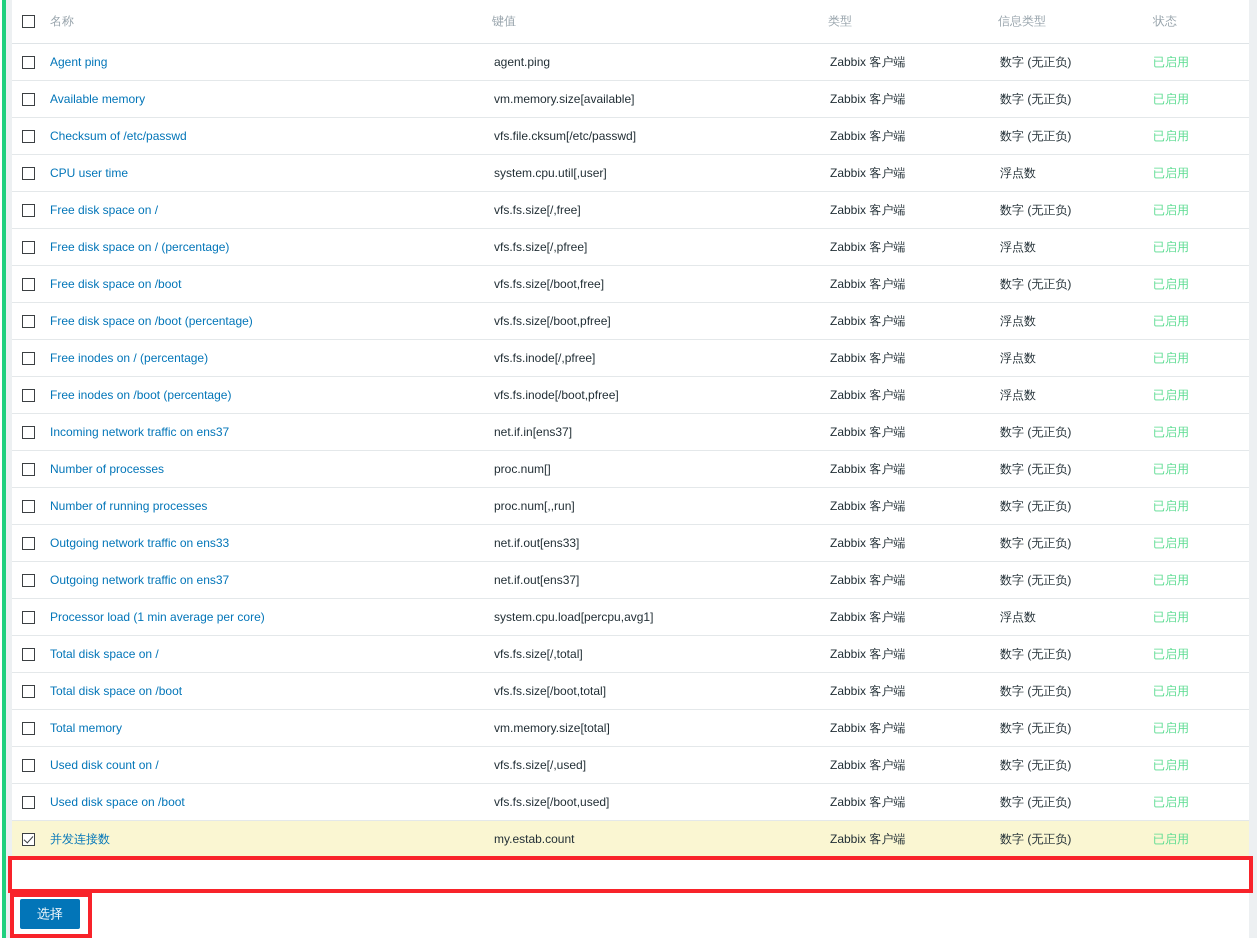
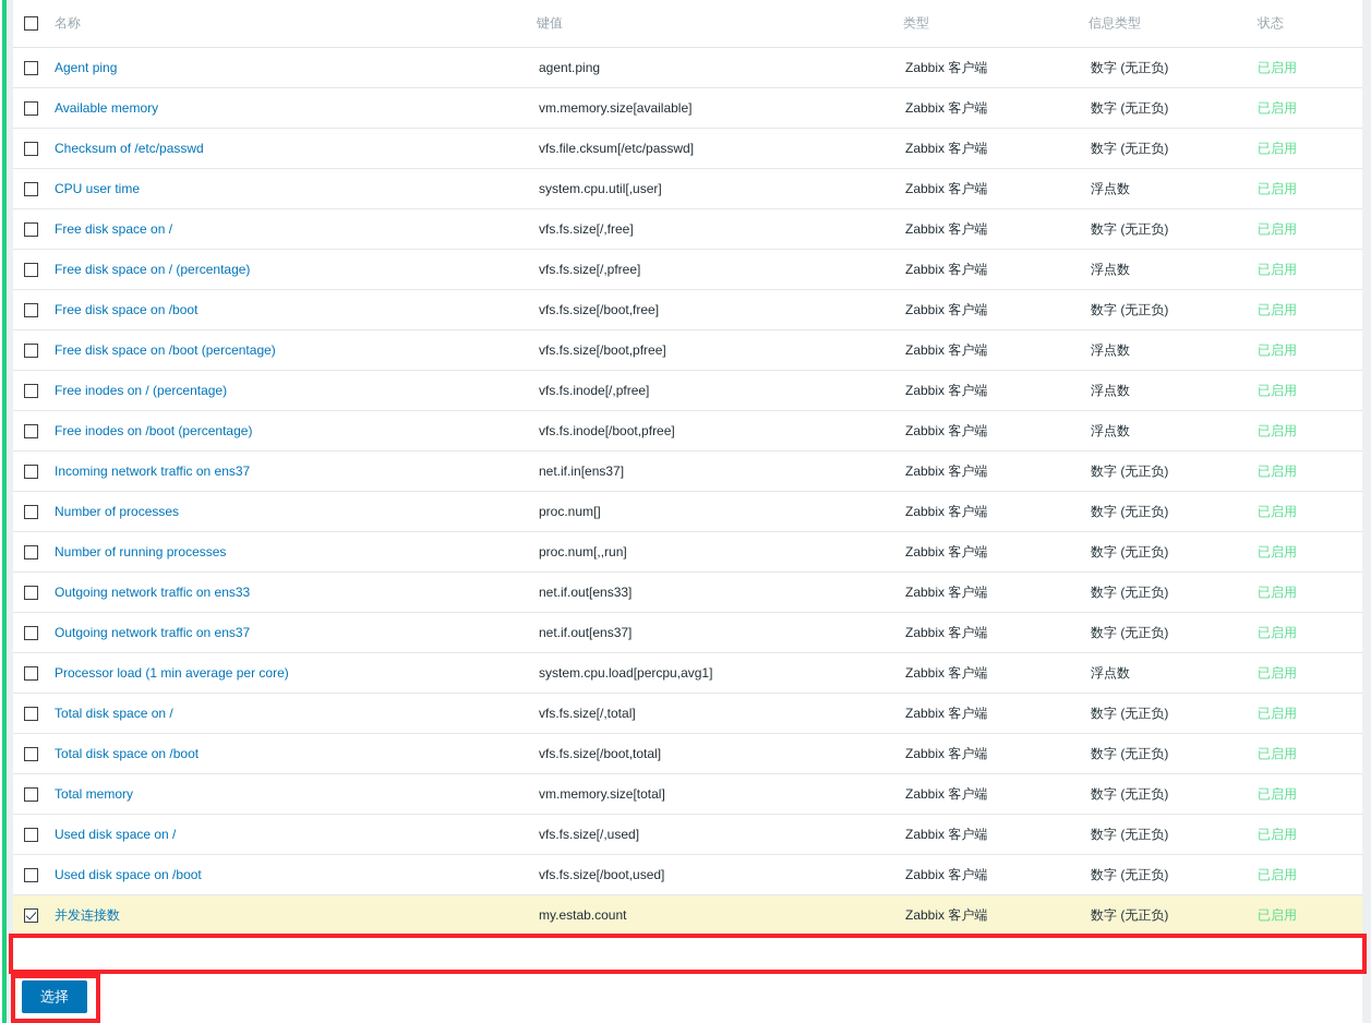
  名称	键值	类型	信息类型	状态
  Agent ping	agent.ping	Zabbix 客户端	数字 (无正负)	已启用
  Available memory	vm.memory.size[available]	Zabbix 客户端	数字 (无正负)	已启用
  Checksum of /etc/passwd	vfs.file.cksum[/etc/passwd]	Zabbix 客户端	数字 (无正负)	已启用
  CPU user time	system.cpu.util[,user]	Zabbix 客户端	浮点数	已启用
  Free disk space on /	vfs.fs.size[/,free]	Zabbix 客户端	数字 (无正负)	已启用
  Free disk space on / (percentage)	vfs.fs.size[/,pfree]	Zabbix 客户端	浮点数	已启用
  Free disk space on /boot	vfs.fs.size[/boot,free]	Zabbix 客户端	数字 (无正负)	已启用
  Free disk space on /boot (percentage)	vfs.fs.size[/boot,pfree]	Zabbix 客户端	浮点数	已启用
  Free inodes on / (percentage)	vfs.fs.inode[/,pfree]	Zabbix 客户端	浮点数	已启用
  Free inodes on /boot (percentage)	vfs.fs.inode[/boot,pfree]	Zabbix 客户端	浮点数	已启用
  Incoming network traffic on ens37	net.if.in[ens37]	Zabbix 客户端	数字 (无正负)	已启用
  Number of processes	proc.num[]	Zabbix 客户端	数字 (无正负)	已启用
  Number of running processes	proc.num[,,run]	Zabbix 客户端	数字 (无正负)	已启用
  Outgoing network traffic on ens33	net.if.out[ens33]	Zabbix 客户端	数字 (无正负)	已启用
  Outgoing network traffic on ens37	net.if.out[ens37]	Zabbix 客户端	数字 (无正负)	已启用
  Processor load (1 min average per core)	system.cpu.load[percpu,avg1]	Zabbix 客户端	浮点数	已启用
  Total disk space on /	vfs.fs.size[/,total]	Zabbix 客户端	数字 (无正负)	已启用
  Total disk space on /boot	vfs.fs.size[/boot,total]	Zabbix 客户端	数字 (无正负)	已启用
  Total memory	vm.memory.size[total]	Zabbix 客户端	数字 (无正负)	已启用
- Used disk count on /	vfs.fs.size[/,used]	Zabbix 客户端	数字 (无正负)	已启用
+ Used disk space on /	vfs.fs.size[/,used]	Zabbix 客户端	数字 (无正负)	已启用
  Used disk space on /boot	vfs.fs.size[/boot,used]	Zabbix 客户端	数字 (无正负)	已启用
  并发连接数	my.estab.count	Zabbix 客户端	数字 (无正负)	已启用
  选择
